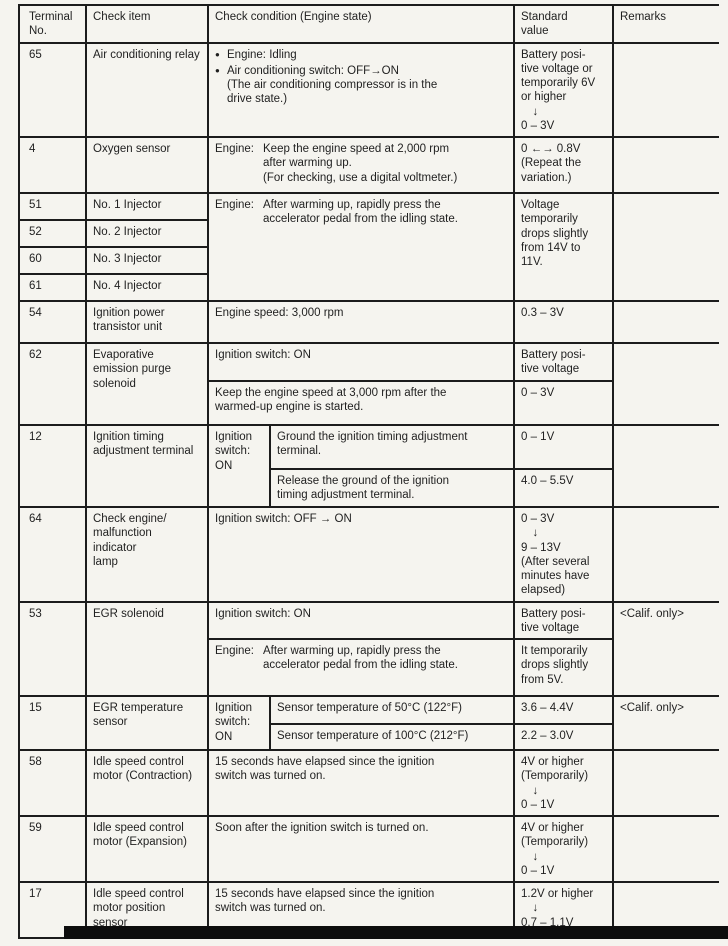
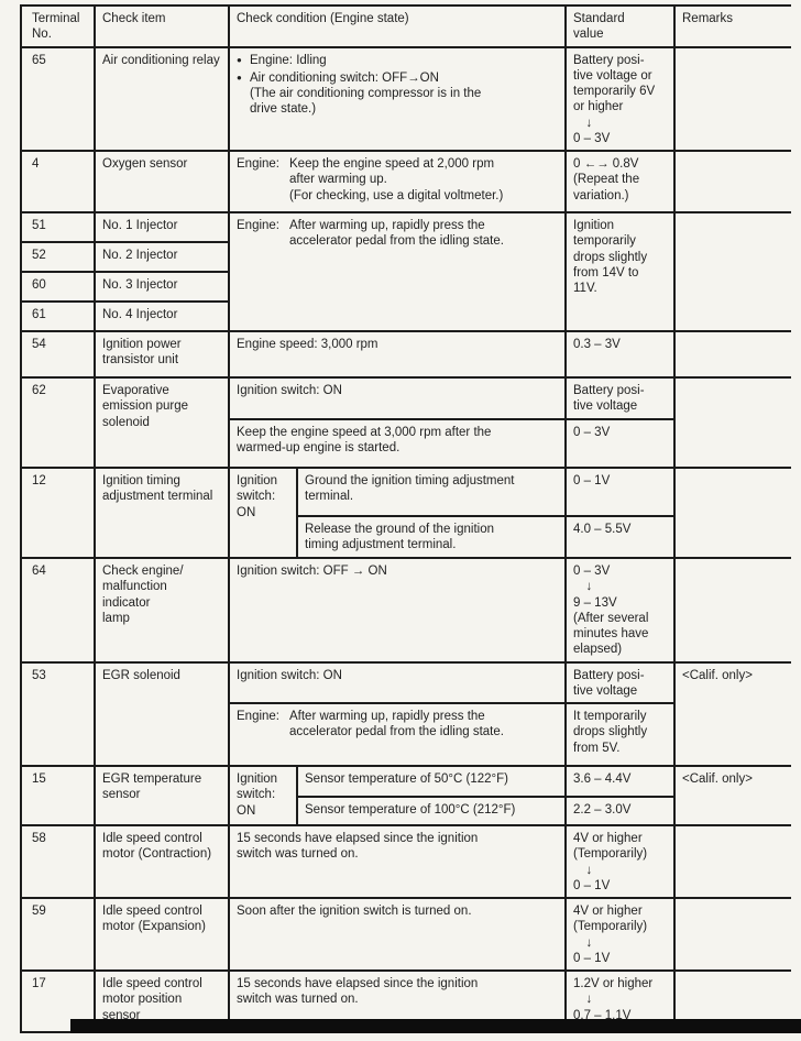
  Terminal No.	Check item	Check condition (Engine state)	Standard value	Remarks
  65	Air conditioning relay	● Engine: Idling ● Air conditioning switch: OFF→ON (The air conditioning compressor is in the drive state.)	Battery posi- tive voltage or temporarily 6V or higher ↓ 0 – 3V
  4	Oxygen sensor	Engine: Keep the engine speed at 2,000 rpm after warming up. (For checking, use a digital voltmeter.)	0 ←→ 0.8V (Repeat the variation.)
- 51	No. 1 Injector	Engine: After warming up, rapidly press the accelerator pedal from the idling state.	Voltage temporarily drops slightly from 14V to 11V.
+ 51	No. 1 Injector	Engine: After warming up, rapidly press the accelerator pedal from the idling state.	Ignition temporarily drops slightly from 14V to 11V.
  52	No. 2 Injector
  60	No. 3 Injector
  61	No. 4 Injector
  54	Ignition power transistor unit	Engine speed: 3,000 rpm	0.3 – 3V
  62	Evaporative emission purge solenoid	Ignition switch: ON	Battery posi- tive voltage
  Keep the engine speed at 3,000 rpm after the warmed-up engine is started.	0 – 3V
  12	Ignition timing adjustment terminal	Ignition switch: ON	Ground the ignition timing adjustment terminal.	0 – 1V
  Release the ground of the ignition timing adjustment terminal.	4.0 – 5.5V
  64	Check engine/ malfunction indicator lamp	Ignition switch: OFF → ON	0 – 3V ↓ 9 – 13V (After several minutes have elapsed)
  53	EGR solenoid	Ignition switch: ON	Battery posi- tive voltage	<Calif. only>
  Engine: After warming up, rapidly press the accelerator pedal from the idling state.	It temporarily drops slightly from 5V.
  15	EGR temperature sensor	Ignition switch: ON	Sensor temperature of 50°C (122°F)	3.6 – 4.4V	<Calif. only>
  Sensor temperature of 100°C (212°F)	2.2 – 3.0V
  58	Idle speed control motor (Contraction)	15 seconds have elapsed since the ignition switch was turned on.	4V or higher (Temporarily) ↓ 0 – 1V
  59	Idle speed control motor (Expansion)	Soon after the ignition switch is turned on.	4V or higher (Temporarily) ↓ 0 – 1V
  17	Idle speed control motor position sensor	15 seconds have elapsed since the ignition switch was turned on.	1.2V or higher ↓ 0.7 – 1.1V
